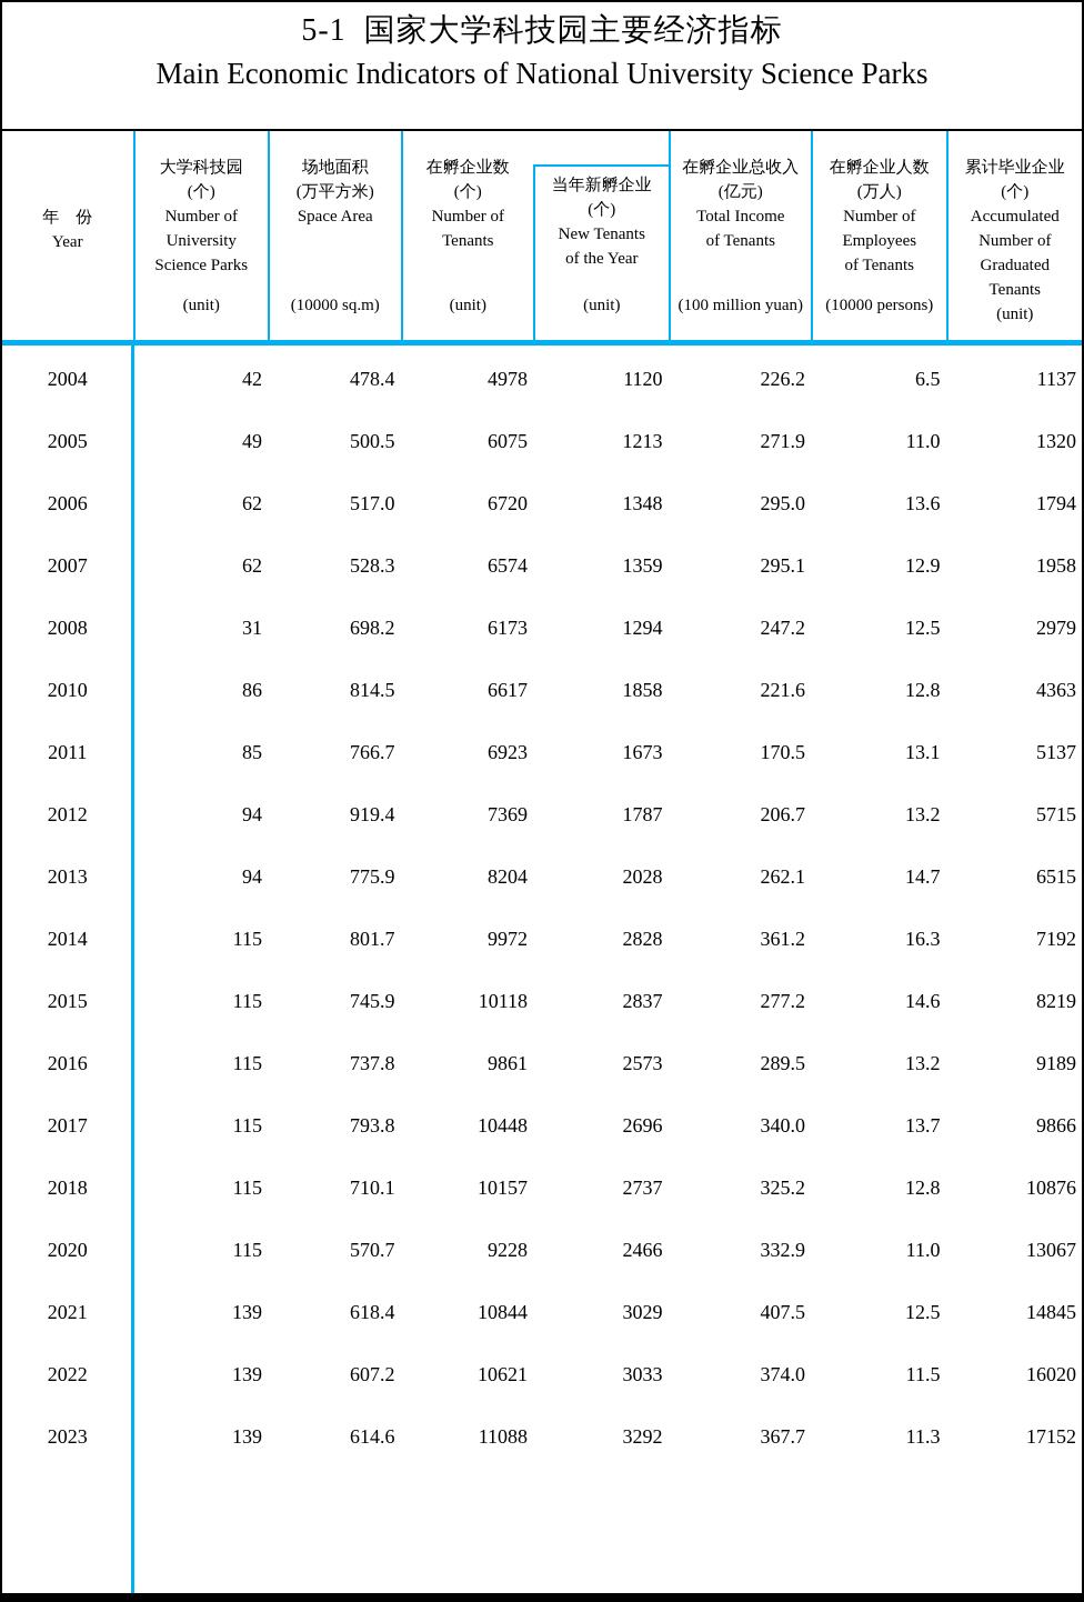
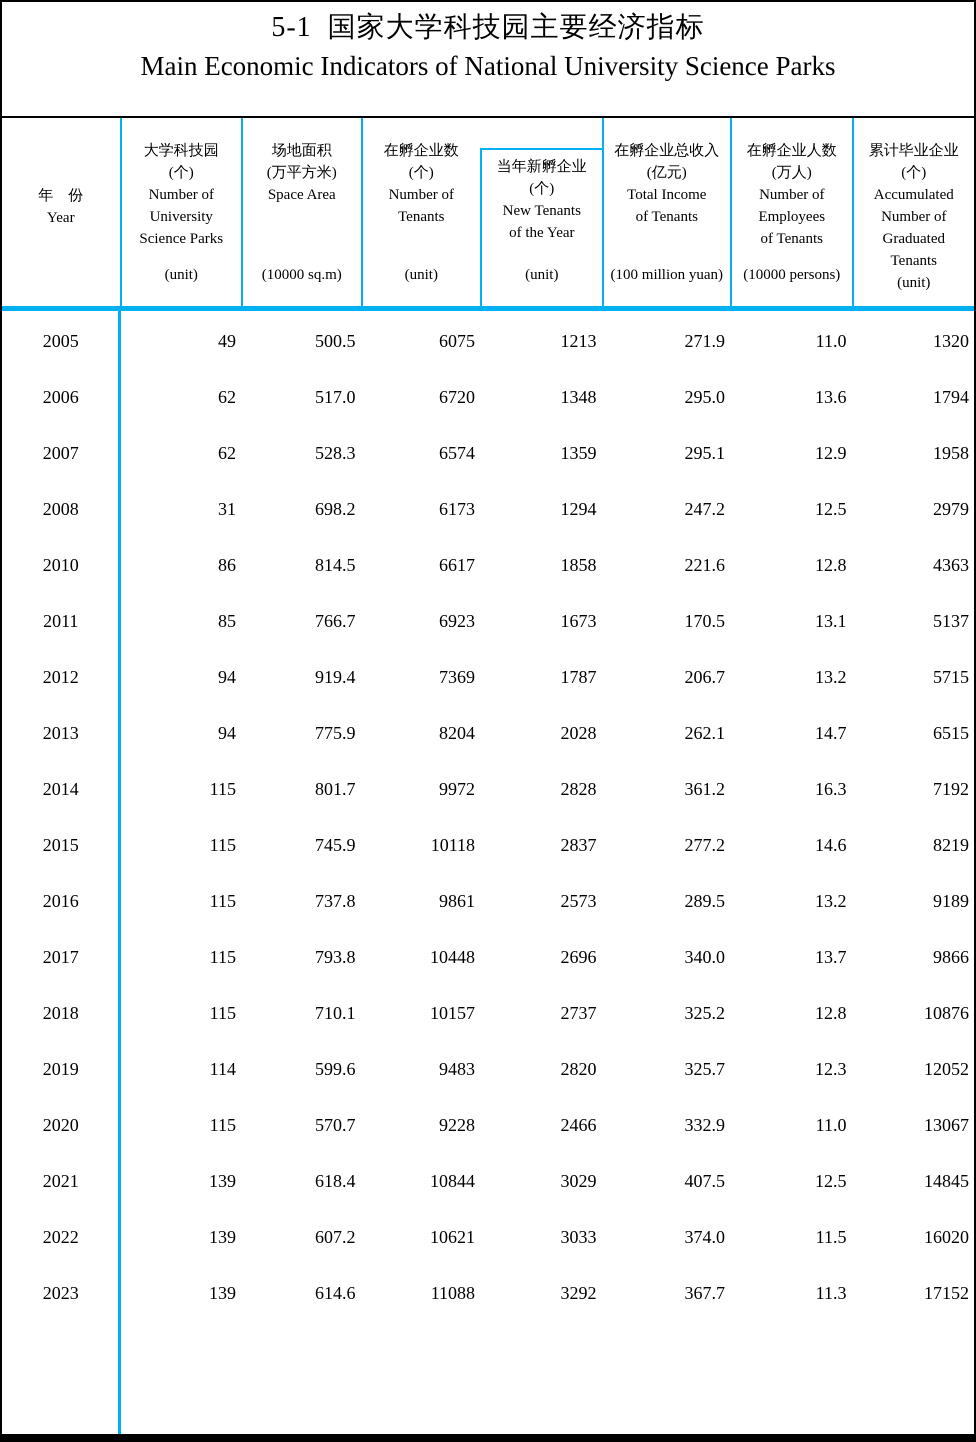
  5-1 国家大学科技园主要经济指标
  Main Economic Indicators of National University Science Parks
  年 份
  Year
  大学科技园
  (个)
  Number of
  University
  Science Parks
  (unit)
  场地面积
  (万平方米)
  Space Area
  (10000 sq.m)
  在孵企业数
  (个)
  Number of
  Tenants
  (unit)
  当年新孵企业
  (个)
  New Tenants
  of the Year
  (unit)
  在孵企业总收入
  (亿元)
  Total Income
  of Tenants
  (100 million yuan)
  在孵企业人数
  (万人)
  Number of
  Employees
  of Tenants
  (10000 persons)
  累计毕业企业
  (个)
  Accumulated
  Number of
  Graduated
  Tenants
  (unit)
- 2004
- 42
- 478.4
- 4978
- 1120
- 226.2
- 6.5
- 1137
  2005
  49
  500.5
  6075
  1213
  271.9
  11.0
  1320
  2006
  62
  517.0
  6720
  1348
  295.0
  13.6
  1794
  2007
  62
  528.3
  6574
  1359
  295.1
  12.9
  1958
  2008
  31
  698.2
  6173
  1294
  247.2
  12.5
  2979
  2010
  86
  814.5
  6617
  1858
  221.6
  12.8
  4363
  2011
  85
  766.7
  6923
  1673
  170.5
  13.1
  5137
  2012
  94
  919.4
  7369
  1787
  206.7
  13.2
  5715
  2013
  94
  775.9
  8204
  2028
  262.1
  14.7
  6515
  2014
  115
  801.7
  9972
  2828
  361.2
  16.3
  7192
  2015
  115
  745.9
  10118
  2837
  277.2
  14.6
  8219
  2016
  115
  737.8
  9861
  2573
  289.5
  13.2
  9189
  2017
  115
  793.8
  10448
  2696
  340.0
  13.7
  9866
  2018
  115
  710.1
  10157
  2737
  325.2
  12.8
  10876
+ 2019
+ 114
+ 599.6
+ 9483
+ 2820
+ 325.7
+ 12.3
+ 12052
  2020
  115
  570.7
  9228
  2466
  332.9
  11.0
  13067
  2021
  139
  618.4
  10844
  3029
  407.5
  12.5
  14845
  2022
  139
  607.2
  10621
  3033
  374.0
  11.5
  16020
  2023
  139
  614.6
  11088
  3292
  367.7
  11.3
  17152
